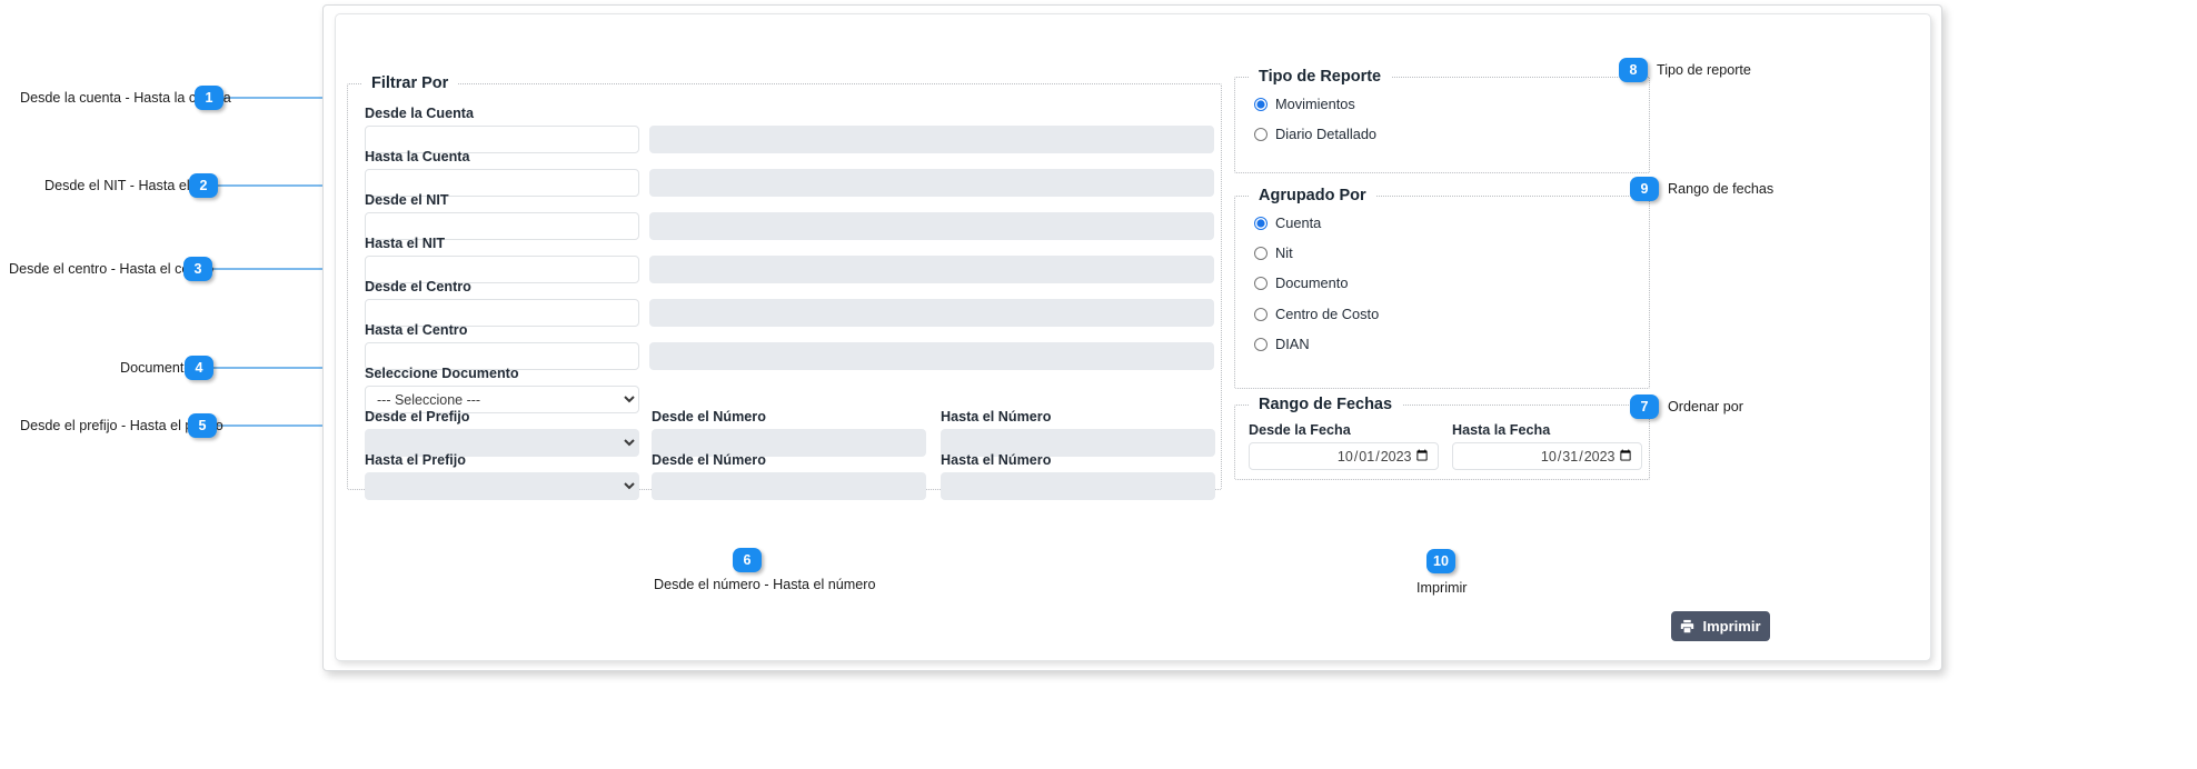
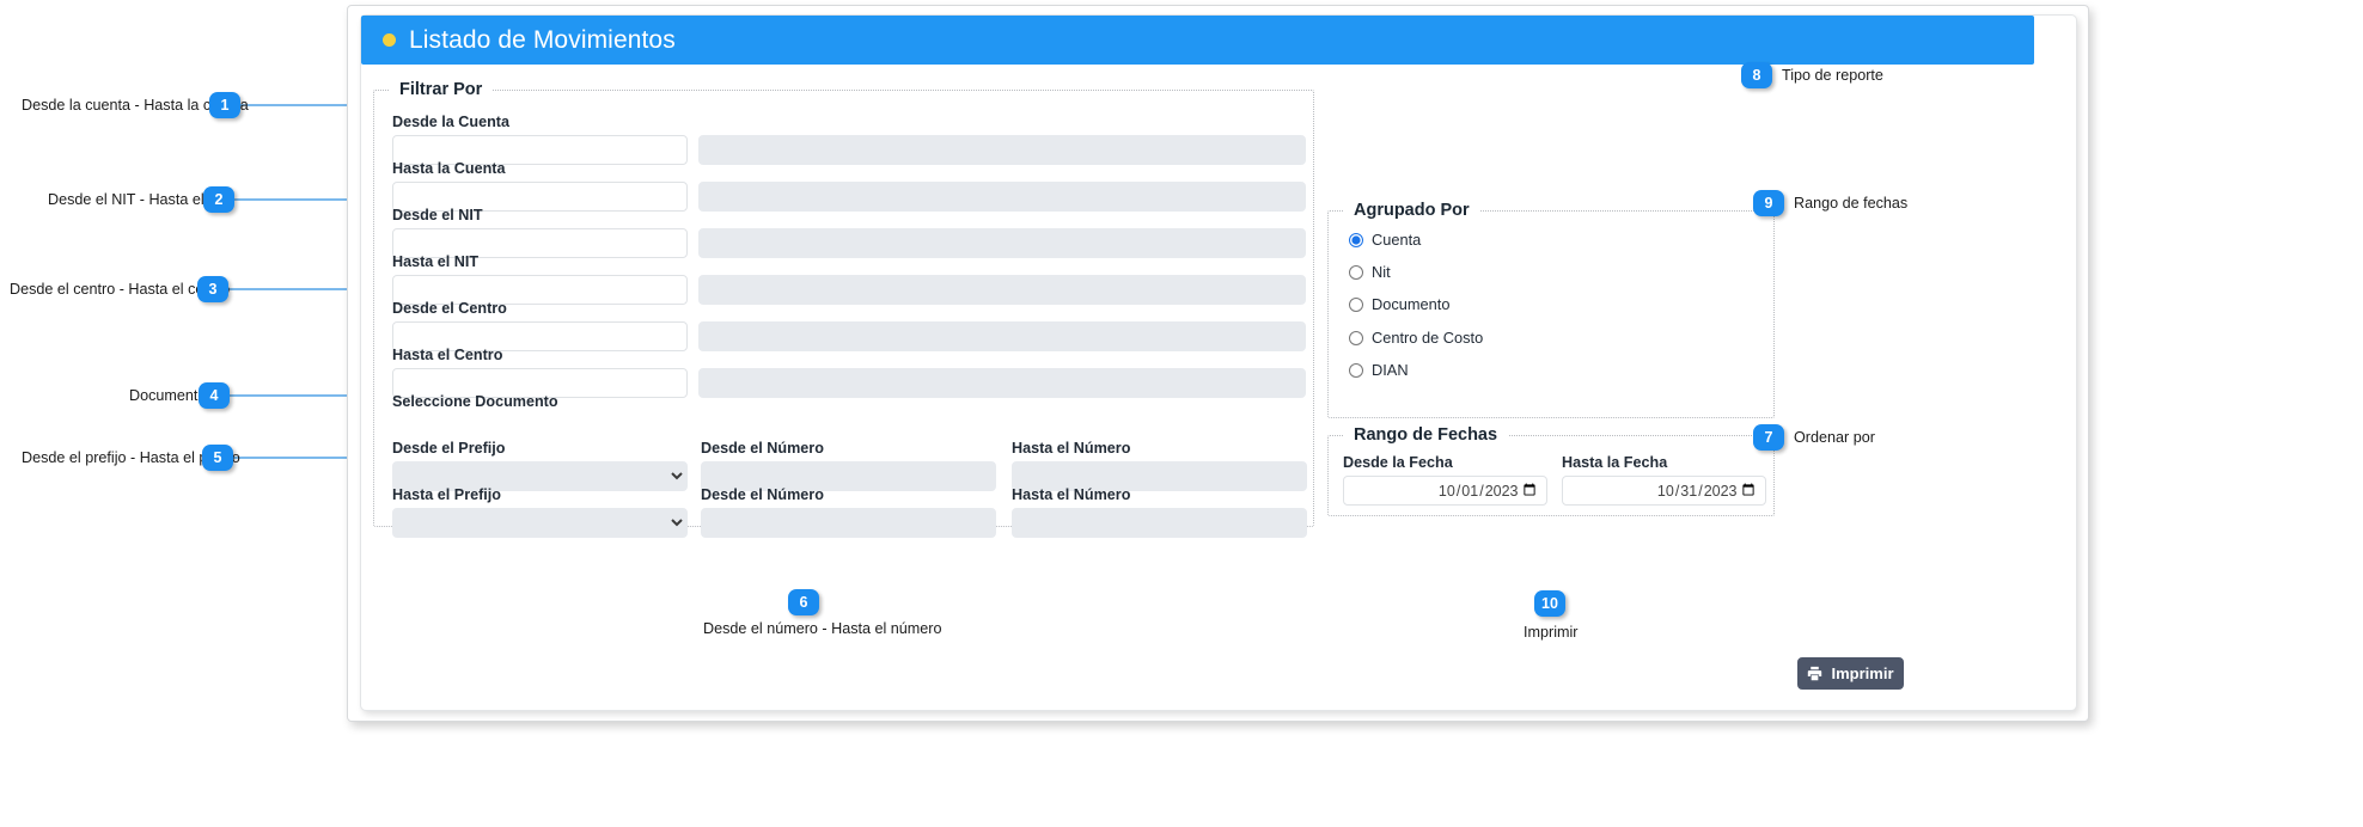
+ Listado de Movimientos
  Filtrar Por
  Desde la Cuenta
  Hasta la Cuenta
  Desde el NIT
  Hasta el NIT
  Desde el Centro
  Hasta el Centro
  Seleccione Documento
- --- Seleccione ---
  Desde el Prefijo
  Desde el Número
  Hasta el Número
  Hasta el Prefijo
  Desde el Número
  Hasta el Número
- Tipo de Reporte
- Movimientos
- Diario Detallado
  Agrupado Por
  Cuenta
  Nit
  Documento
  Centro de Costo
  DIAN
  Rango de Fechas
  Desde la Fecha
  Hasta la Fecha
  Imprimir
  Desde la cuenta - Hasta la ca
  1
  Desde el NIT - Hasta e
  2
  Desde el centro - Hasta el c
  3
  Document
  4
  Desde el prefijo - Hasta elo
  5
  6
  Desde el número - Hasta el número
  7
  Ordenar por
  8
  Tipo de reporte
  9
  Rango de fechas
  10
  Imprimir
